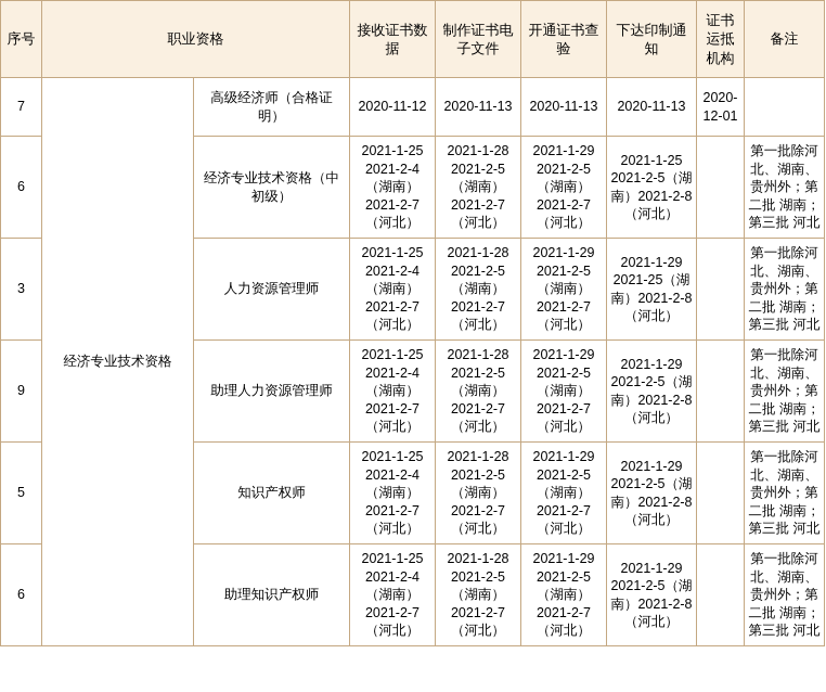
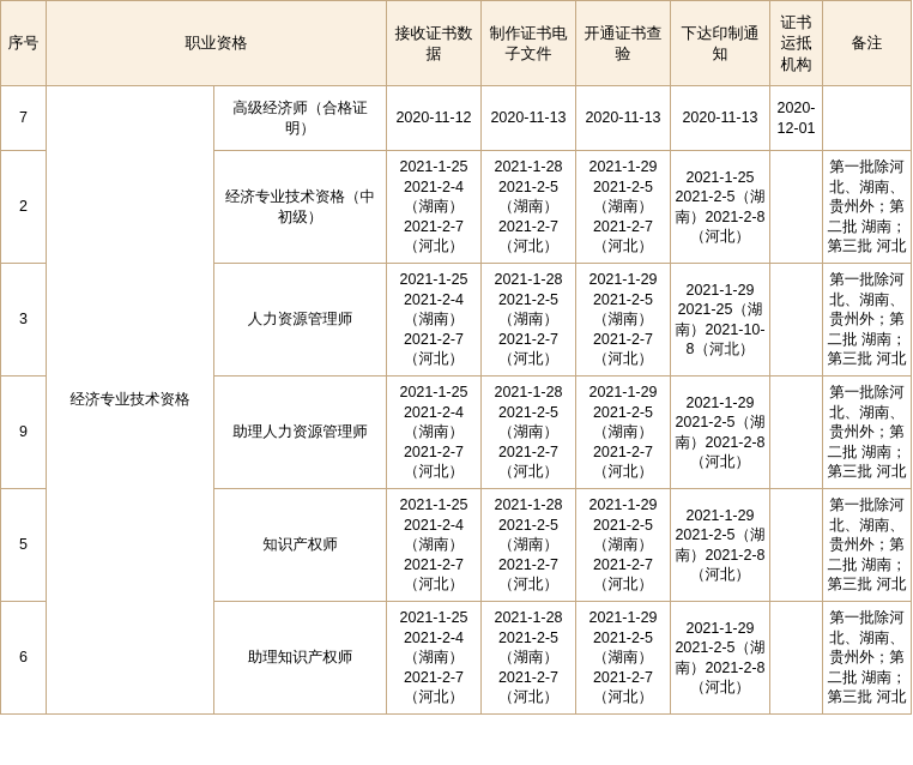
  序号	职业资格	接收证书数据	制作证书电子文件	开通证书查验	下达印制通知	证书运抵机构	备注
  7	经济专业技术资格	高级经济师（合格证明）	2020-11-12	2020-11-13	2020-11-13	2020-11-13	2020-12-01
- 6	经济专业技术资格（中初级）	2021-1-25 2021-2-4（湖南）2021-2-7（河北）	2021-1-28 2021-2-5（湖南）2021-2-7（河北）	2021-1-29 2021-2-5（湖南）2021-2-7（河北）	2021-1-25 2021-2-5（湖南）2021-2-8（河北）		第一批除河北、湖南、贵州外；第二批 湖南；第三批 河北
+ 2	经济专业技术资格（中初级）	2021-1-25 2021-2-4（湖南）2021-2-7（河北）	2021-1-28 2021-2-5（湖南）2021-2-7（河北）	2021-1-29 2021-2-5（湖南）2021-2-7（河北）	2021-1-25 2021-2-5（湖南）2021-2-8（河北）		第一批除河北、湖南、贵州外；第二批 湖南；第三批 河北
- 3	人力资源管理师	2021-1-25 2021-2-4（湖南）2021-2-7（河北）	2021-1-28 2021-2-5（湖南）2021-2-7（河北）	2021-1-29 2021-2-5（湖南）2021-2-7（河北）	2021-1-29 2021-25（湖南）2021-2-8（河北）		第一批除河北、湖南、贵州外；第二批 湖南；第三批 河北
+ 3	人力资源管理师	2021-1-25 2021-2-4（湖南）2021-2-7（河北）	2021-1-28 2021-2-5（湖南）2021-2-7（河北）	2021-1-29 2021-2-5（湖南）2021-2-7（河北）	2021-1-29 2021-25（湖南）2021-10-8（河北）		第一批除河北、湖南、贵州外；第二批 湖南；第三批 河北
  9	助理人力资源管理师	2021-1-25 2021-2-4（湖南）2021-2-7（河北）	2021-1-28 2021-2-5（湖南）2021-2-7（河北）	2021-1-29 2021-2-5（湖南）2021-2-7（河北）	2021-1-29 2021-2-5（湖南）2021-2-8（河北）		第一批除河北、湖南、贵州外；第二批 湖南；第三批 河北
  5	知识产权师	2021-1-25 2021-2-4（湖南）2021-2-7（河北）	2021-1-28 2021-2-5（湖南）2021-2-7（河北）	2021-1-29 2021-2-5（湖南）2021-2-7（河北）	2021-1-29 2021-2-5（湖南）2021-2-8（河北）		第一批除河北、湖南、贵州外；第二批 湖南；第三批 河北
  6	助理知识产权师	2021-1-25 2021-2-4（湖南）2021-2-7（河北）	2021-1-28 2021-2-5（湖南）2021-2-7（河北）	2021-1-29 2021-2-5（湖南）2021-2-7（河北）	2021-1-29 2021-2-5（湖南）2021-2-8（河北）		第一批除河北、湖南、贵州外；第二批 湖南；第三批 河北
